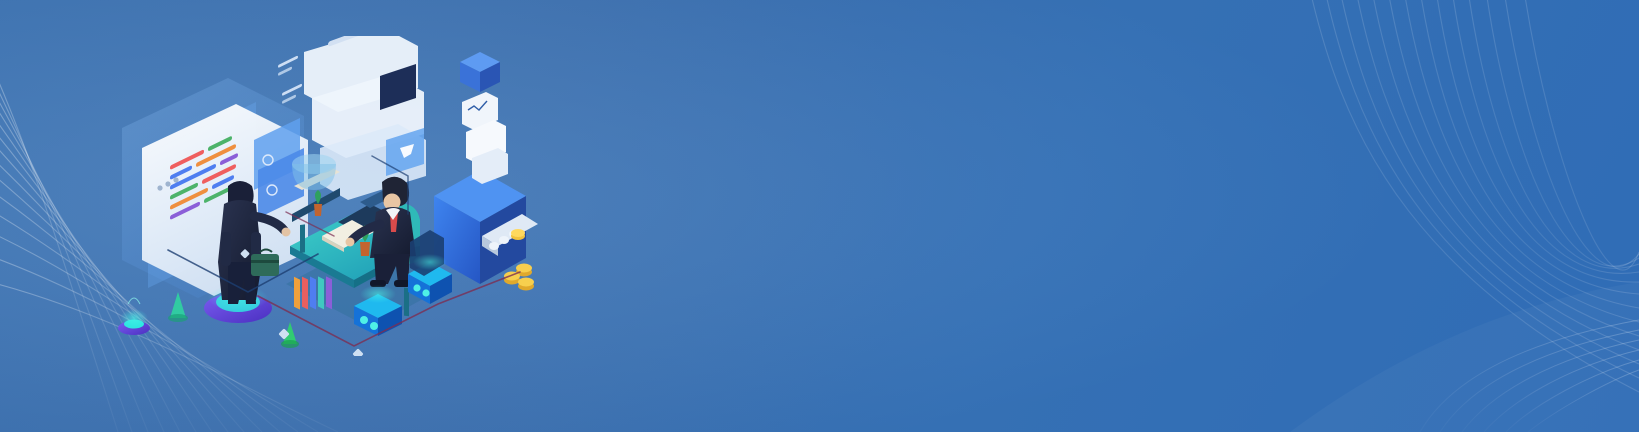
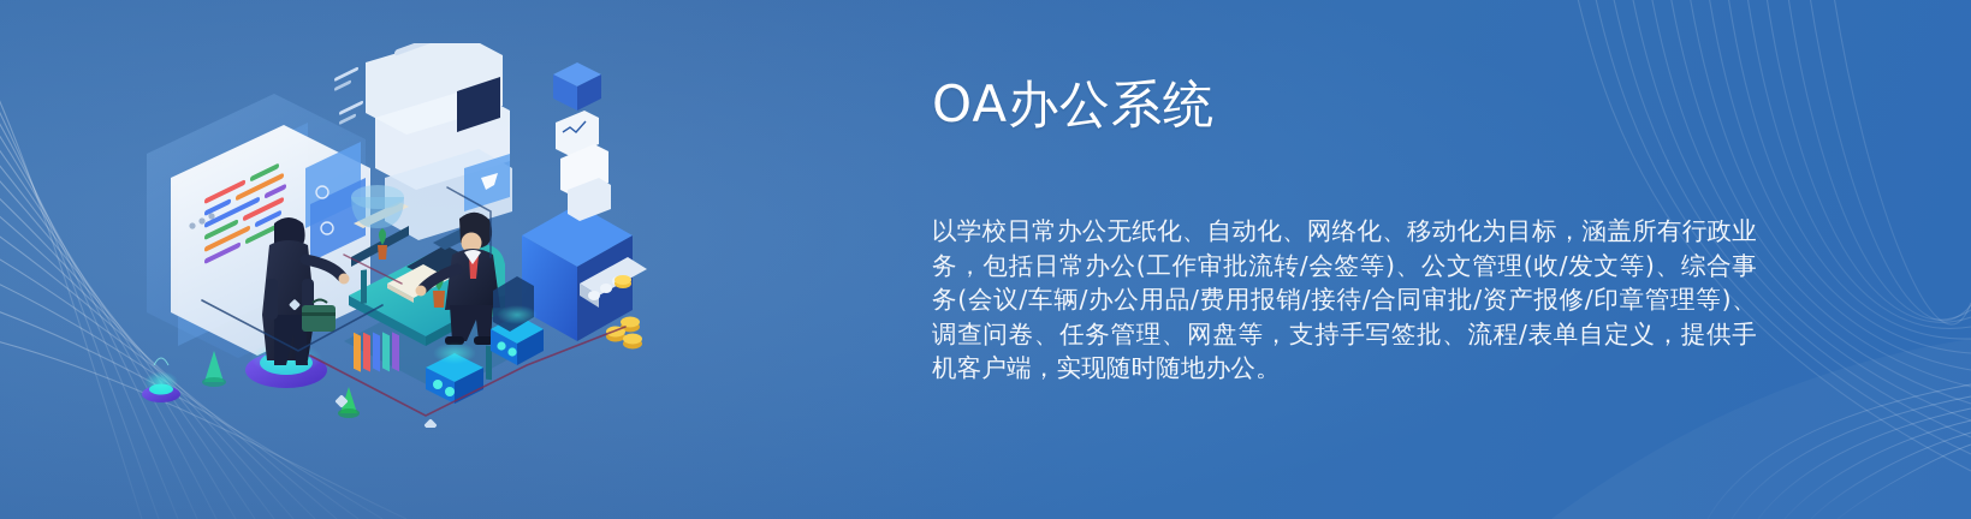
+ OA办公系统
+ 以学校日常办公无纸化、自动化、网络化、移动化为目标，涵盖所有行政业务，包括日常办公(工作审批流转/会签等)、公文管理(收/发文等)、综合事务(会议/车辆/办公用品/费用报销/接待/合同审批/资产报修/印章管理等)、调查问卷、任务管理、网盘等，支持手写签批、流程/表单自定义，提供手机客户端，实现随时随地办公。
